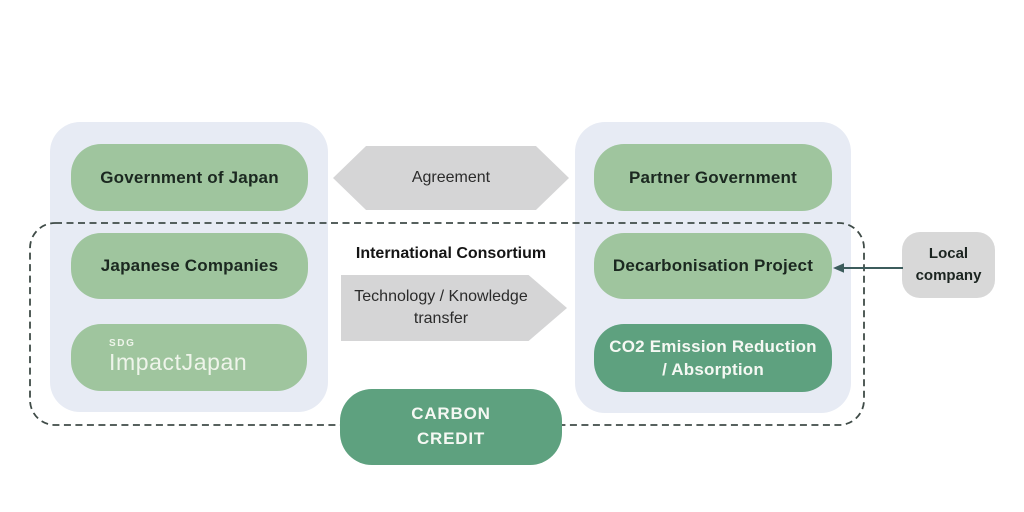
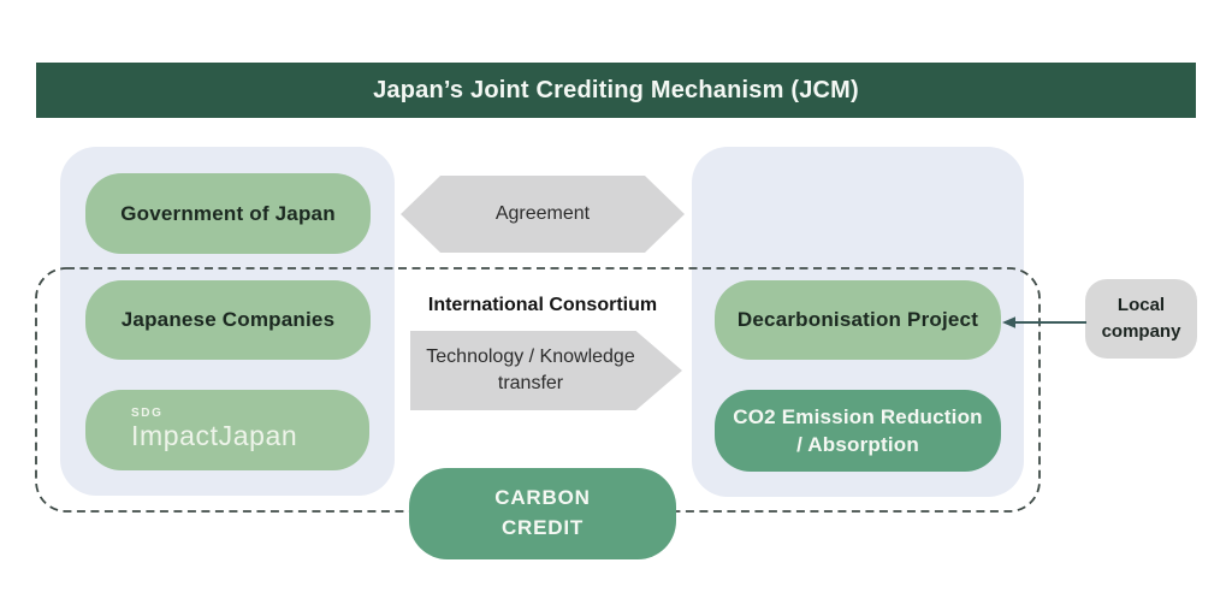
+ Japan’s Joint Crediting Mechanism (JCM)
  Government of Japan
  Japanese Companies
  SDG
  ImpactJapan
  Agreement
  International Consortium
  Technology / Knowledge
  transfer
  CARBON
  CREDIT
- Partner Government
  Decarbonisation Project
  CO2 Emission Reduction
  / Absorption
  Local
  company
